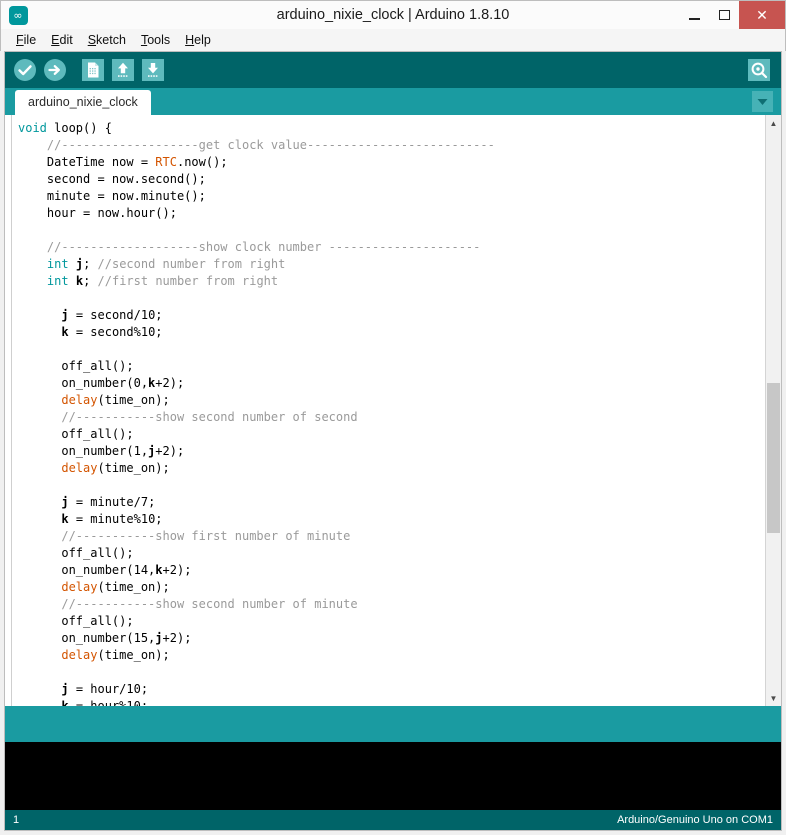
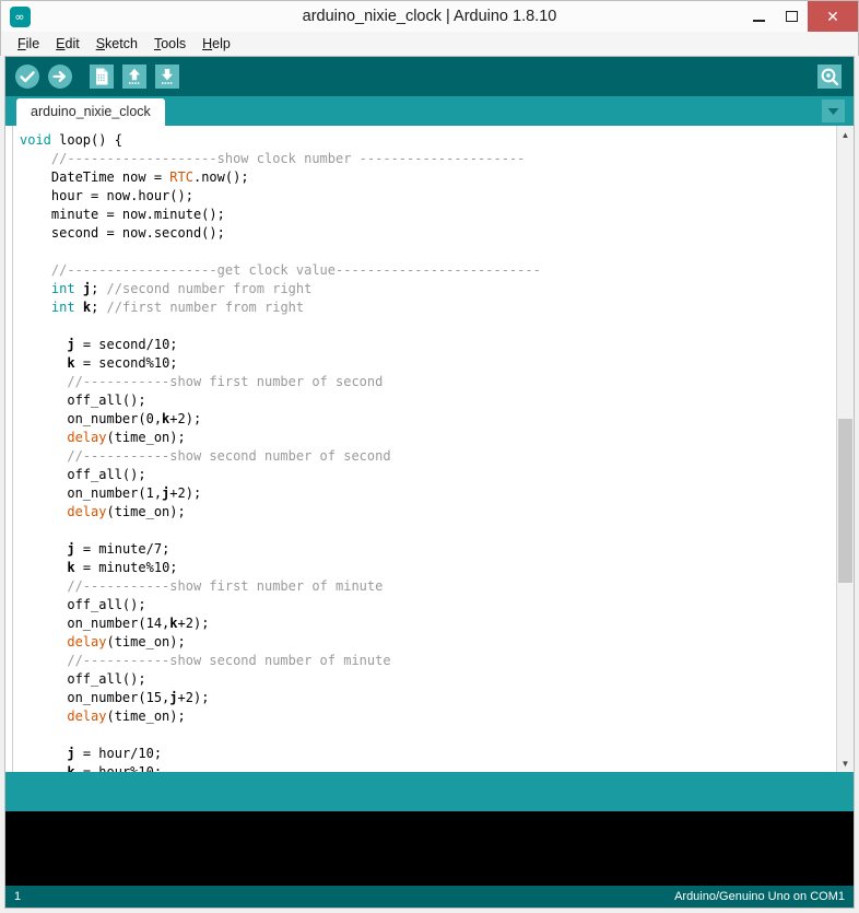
  ∞
  arduino_nixie_clock | Arduino 1.8.10
  ✕
  File
  Edit
  Sketch
  Tools
  Help
  arduino_nixie_clock
  void loop() {
- //-------------------get clock value--------------------------
+ //-------------------show clock number ---------------------
  DateTime now = RTC.now();
- second = now.second();
+ hour = now.hour();
  minute = now.minute();
- hour = now.hour();
+ second = now.second();
- //-------------------show clock number ---------------------
+ //-------------------get clock value--------------------------
  int j; //second number from right
  int k; //first number from right
  j = second/10;
  k = second%10;
+ //-----------show first number of second
  off_all();
  on_number(0,k+2);
  delay(time_on);
  //-----------show second number of second
  off_all();
  on_number(1,j+2);
  delay(time_on);
  j = minute/7;
  k = minute%10;
  //-----------show first number of minute
  off_all();
  on_number(14,k+2);
  delay(time_on);
  //-----------show second number of minute
  off_all();
  on_number(15,j+2);
  delay(time_on);
  j = hour/10;
  ▲
  ▼
  1
  Arduino/Genuino Uno on COM1
